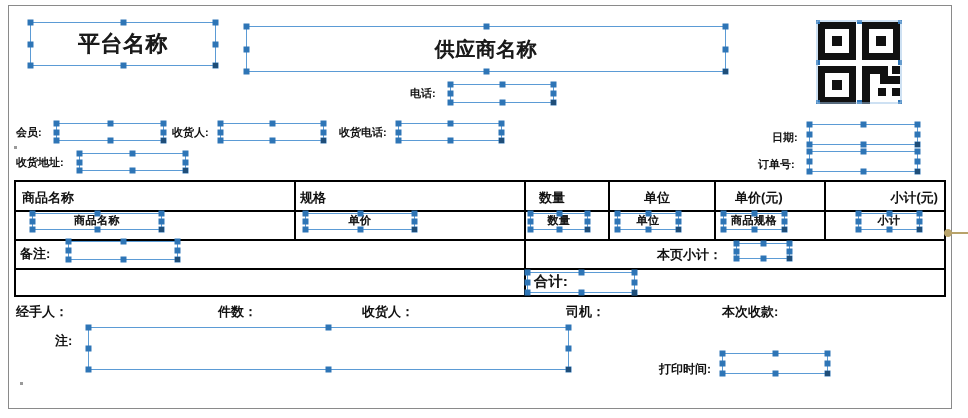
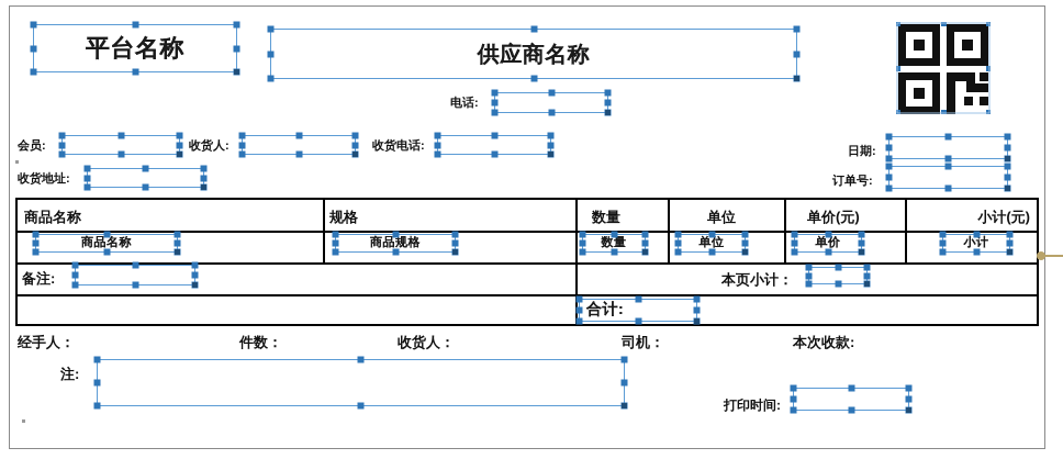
  平台名称
  供应商名称
  电话:
  会员:
  收货人:
  收货电话:
  收货地址:
  日期:
  订单号:
  商品名称
  规格
  数量
  单位
  单价(元)
  小计(元)
  商品名称
- 单价
+ 商品规格
  数量
  单位
- 商品规格
+ 单价
  小计
  备注:
  本页小计：
  合计:
  经手人：
  件数：
  收货人：
  司机：
  本次收款:
  注:
  打印时间:
